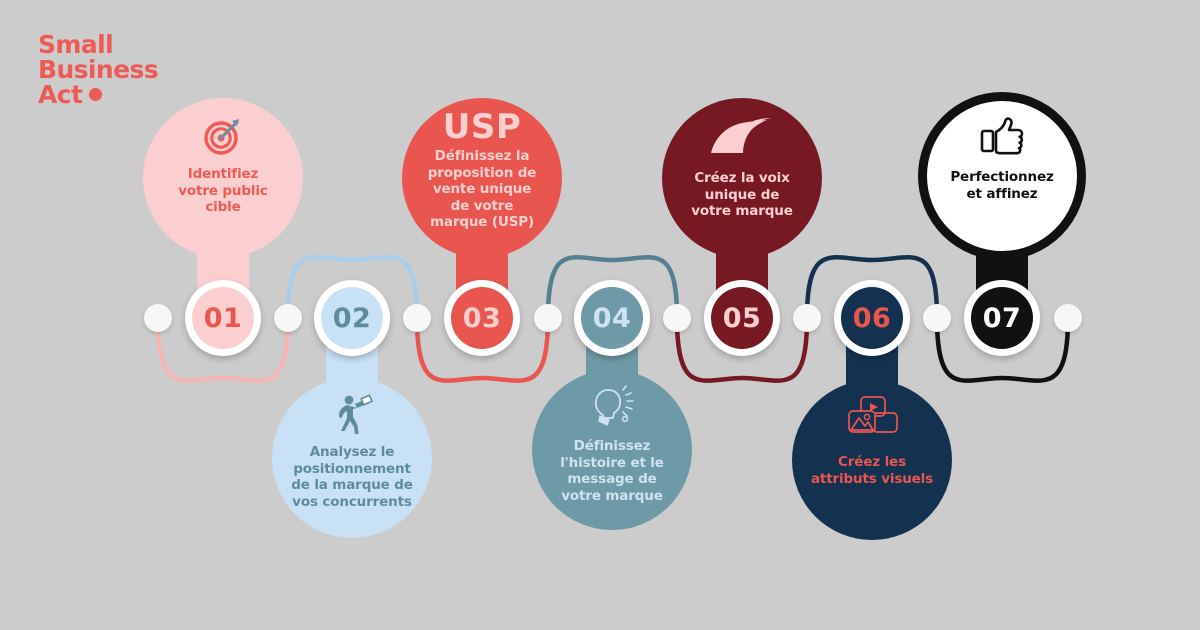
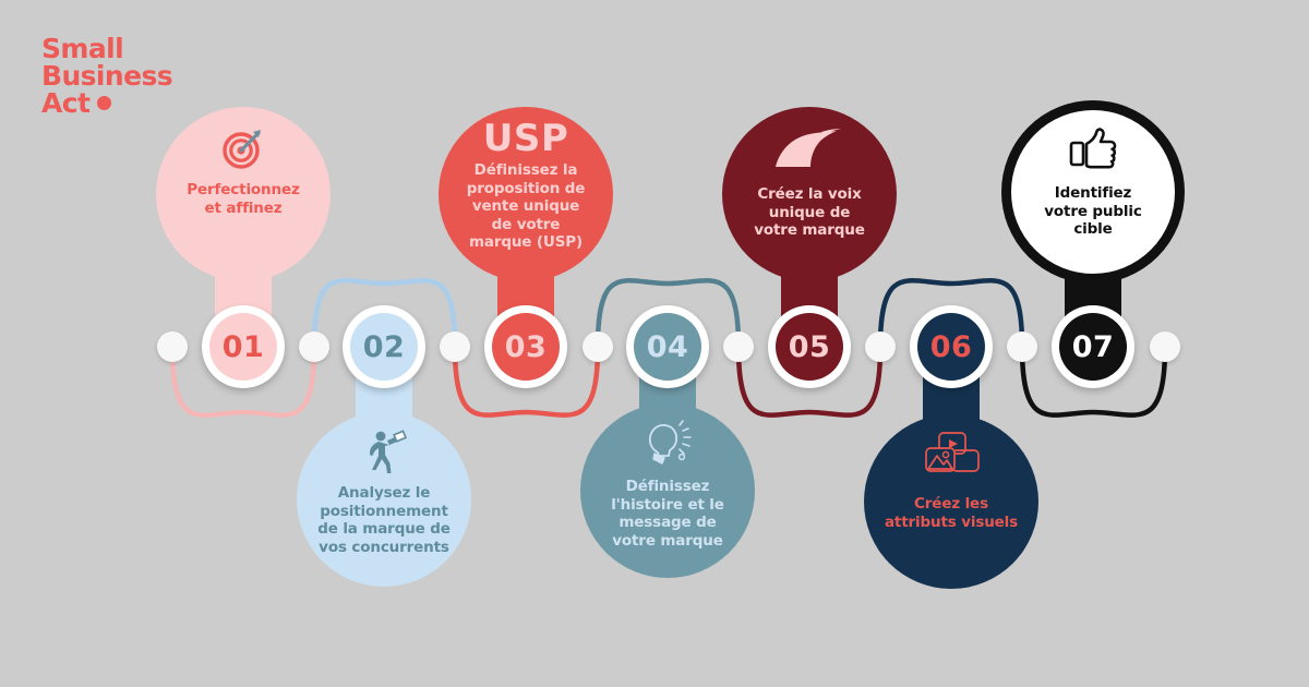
  Small
  Business
  Act
- Identifiez votre public cible
+ Perfectionnez et affinez
  01
  Analysez le positionnement de la marque de vos concurrents
  02
  USP
  Définissez la proposition de vente unique de votre marque (USP)
  03
  Définissez l'histoire et le message de votre marque
  04
  Créez la voix unique de votre marque
  05
  Créez les attributs visuels
  06
- Perfectionnez et affinez
+ Identifiez votre public cible
  07
